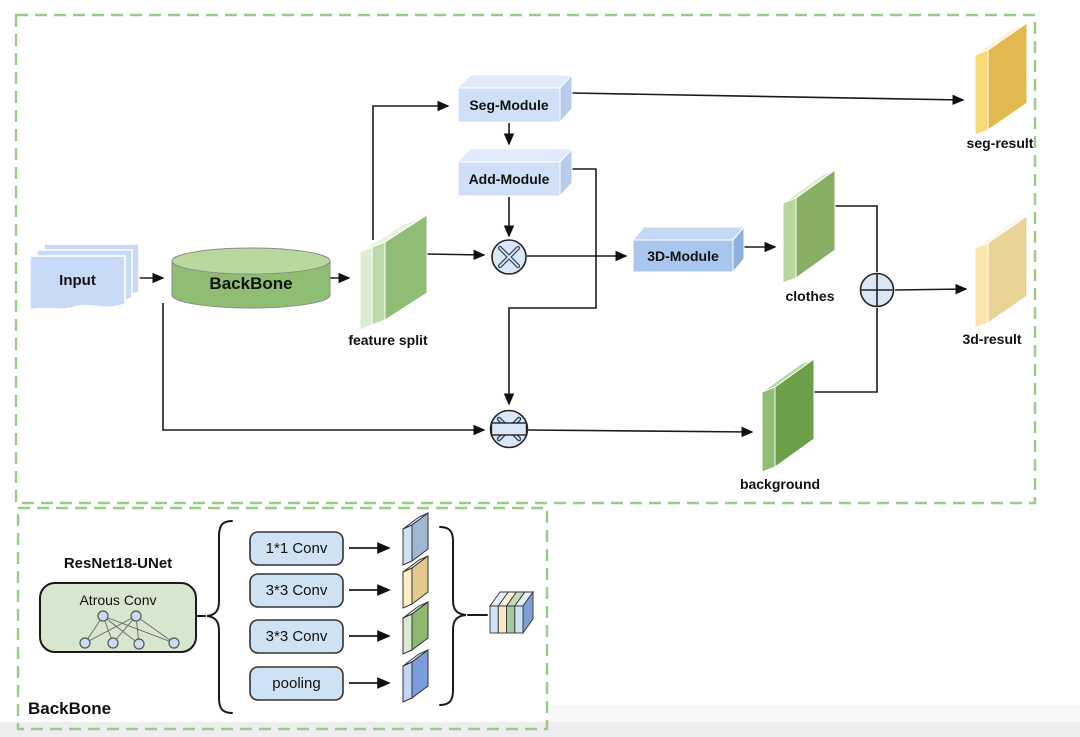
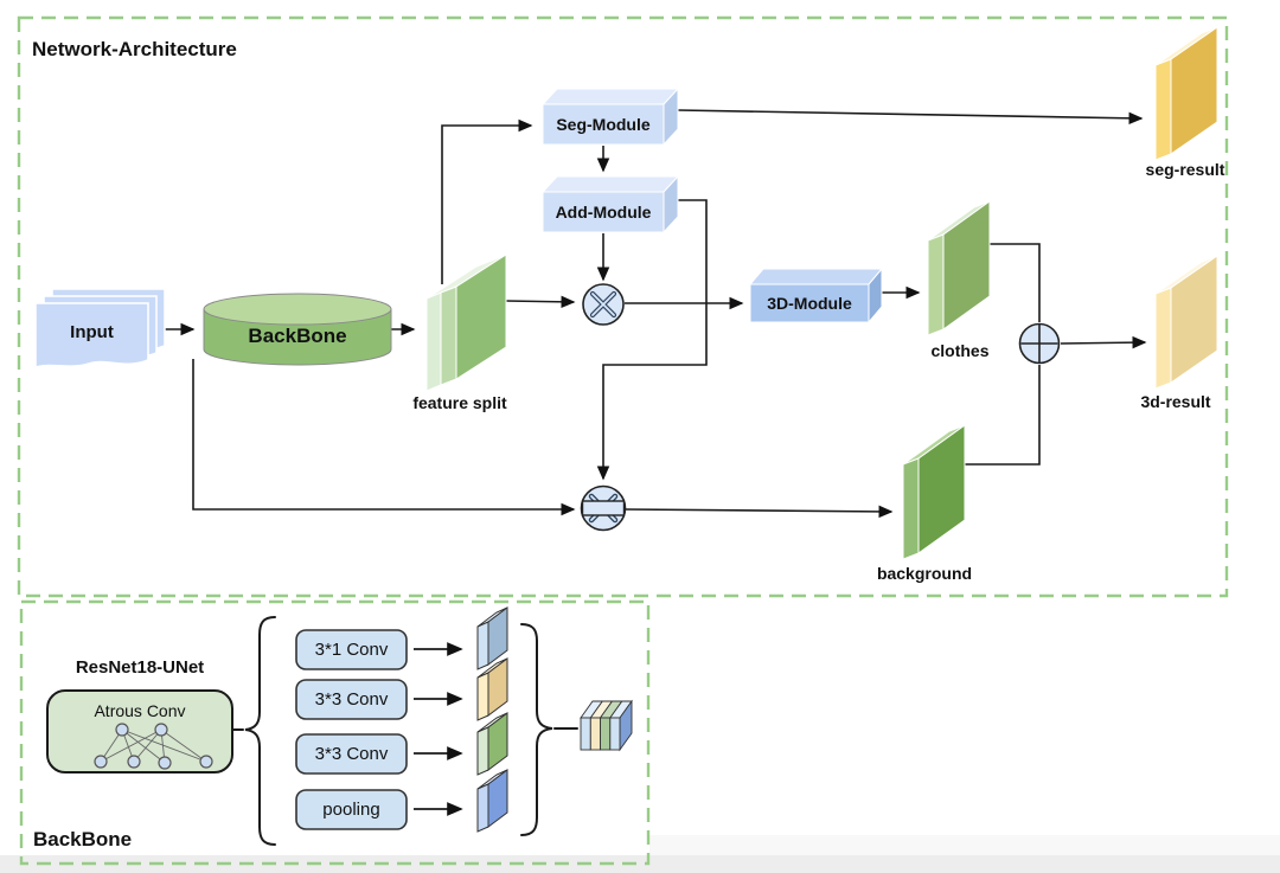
+ Network-Architecture
  Input
  BackBone
  feature split
  Seg-Module
  Add-Module
  3D-Module
  clothes
  background
  seg-result
  3d-result
  BackBone
  ResNet18-UNet
  Atrous Conv
- 1*1 Conv
+ 3*1 Conv
  3*3 Conv
  3*3 Conv
  pooling
